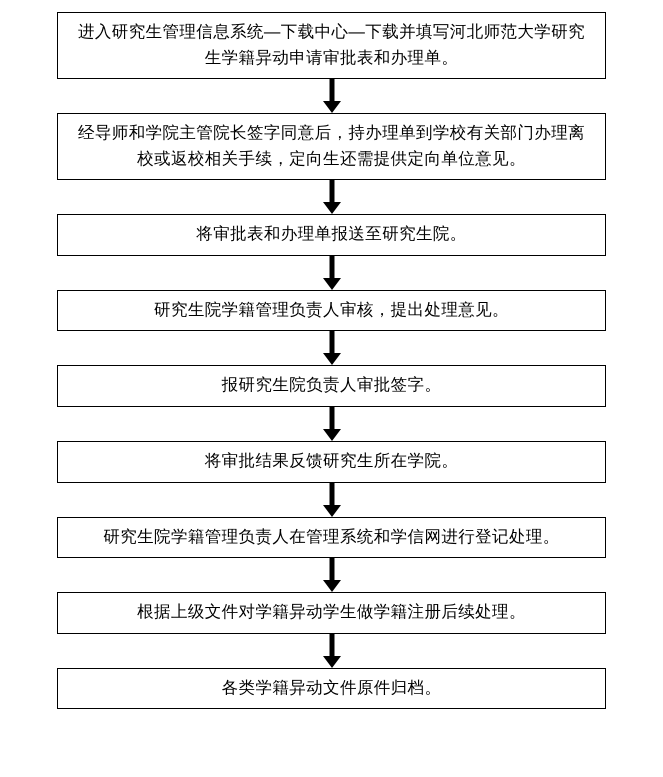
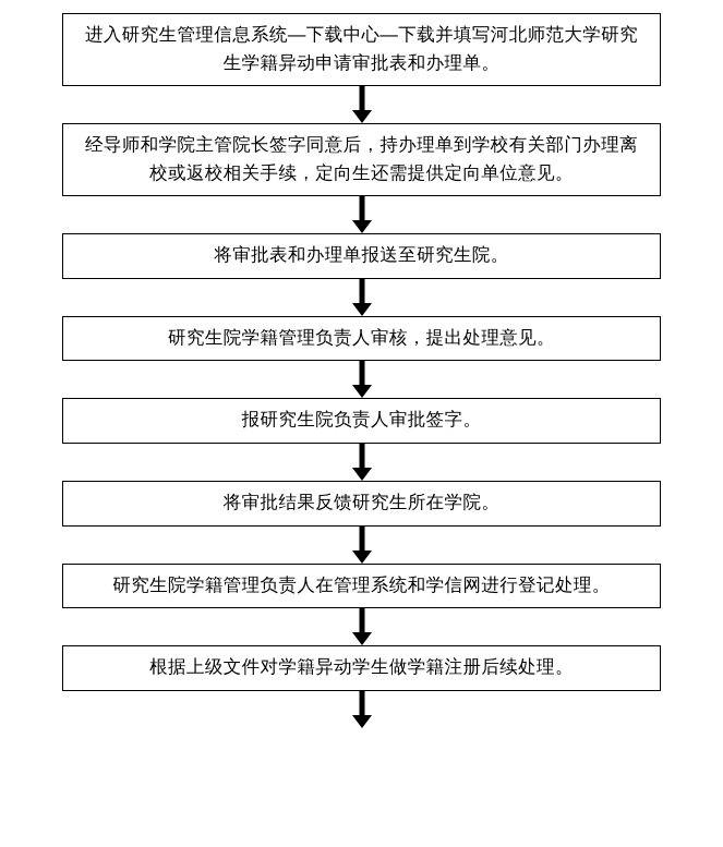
  进入研究生管理信息系统—下载中心—下载并填写河北师范大学研究生学籍异动申请审批表和办理单。
  经导师和学院主管院长签字同意后，持办理单到学校有关部门办理离校或返校相关手续，定向生还需提供定向单位意见。
  将审批表和办理单报送至研究生院。
  研究生院学籍管理负责人审核，提出处理意见。
  报研究生院负责人审批签字。
  将审批结果反馈研究生所在学院。
  研究生院学籍管理负责人在管理系统和学信网进行登记处理。
  根据上级文件对学籍异动学生做学籍注册后续处理。
- 各类学籍异动文件原件归档。
